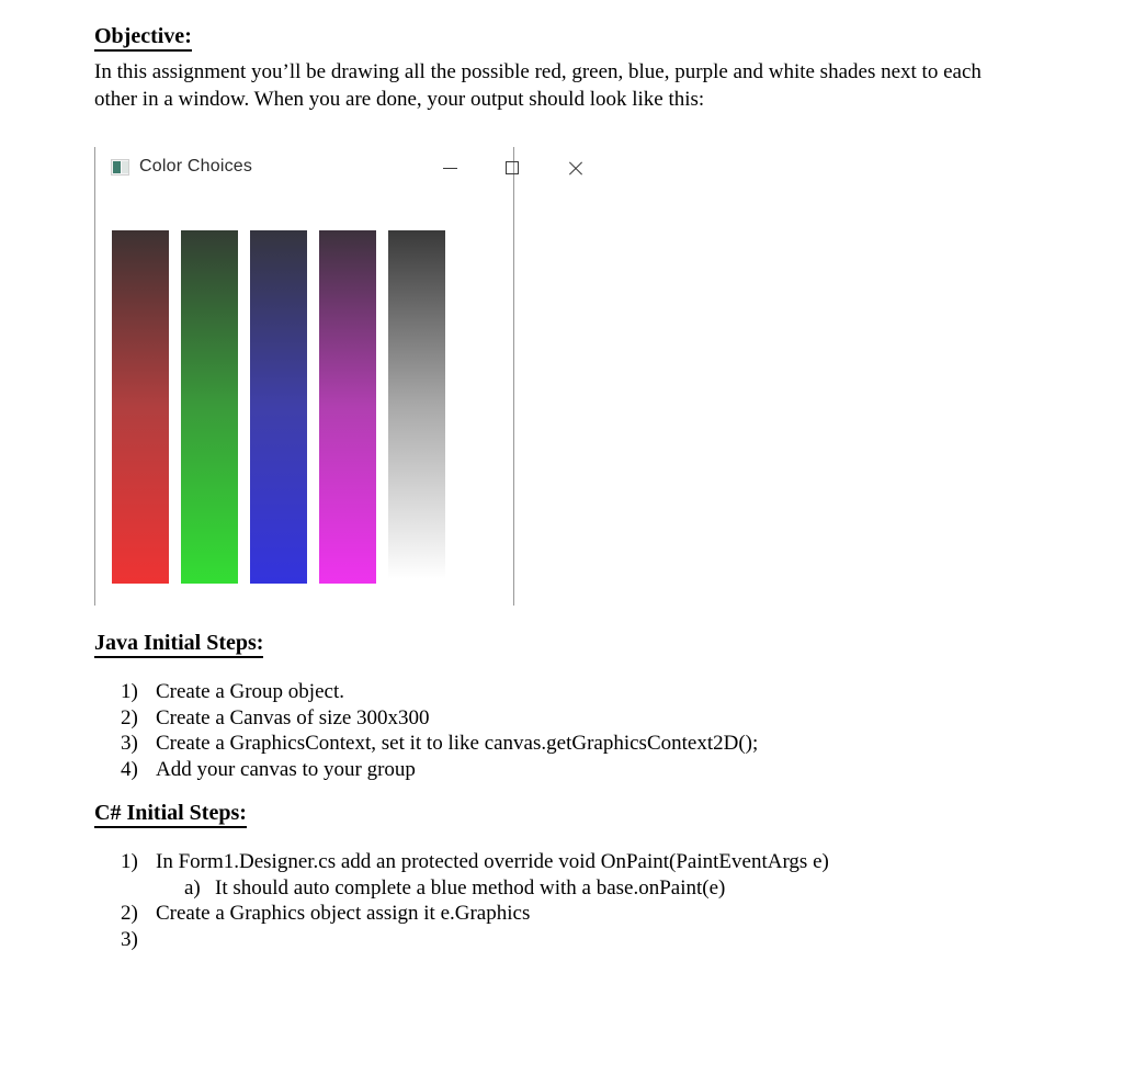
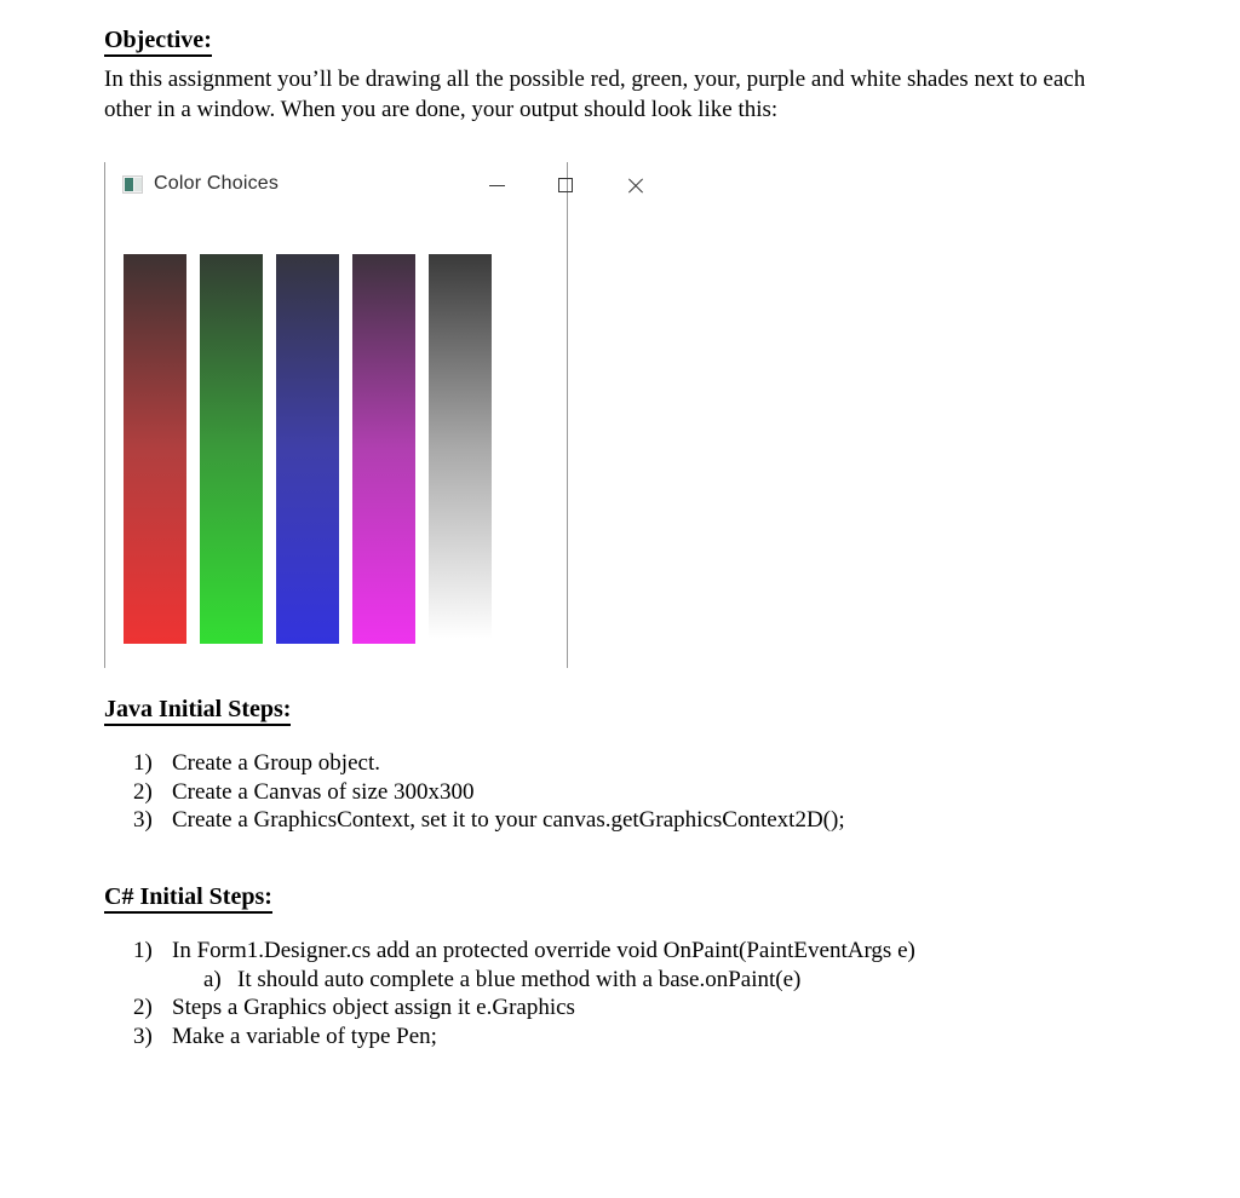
  Objective:
- In this assignment you’ll be drawing all the possible red, green, blue, purple and white shades next to each other in a window. When you are done, your output should look like this:
+ In this assignment you’ll be drawing all the possible red, green, your, purple and white shades next to each other in a window. When you are done, your output should look like this:
  Color Choices
  Java Initial Steps:
  1)
  Create a Group object.
  2)
  Create a Canvas of size 300x300
  3)
- Create a GraphicsContext, set it to like canvas.getGraphicsContext2D();
+ Create a GraphicsContext, set it to your canvas.getGraphicsContext2D();
- 4)
- Add your canvas to your group
  C# Initial Steps:
  1)
  In Form1.Designer.cs add an protected override void OnPaint(PaintEventArgs e)
  a)
  It should auto complete a blue method with a base.onPaint(e)
  2)
- Create a Graphics object assign it e.Graphics
+ Steps a Graphics object assign it e.Graphics
  3)
+ Make a variable of type Pen;
